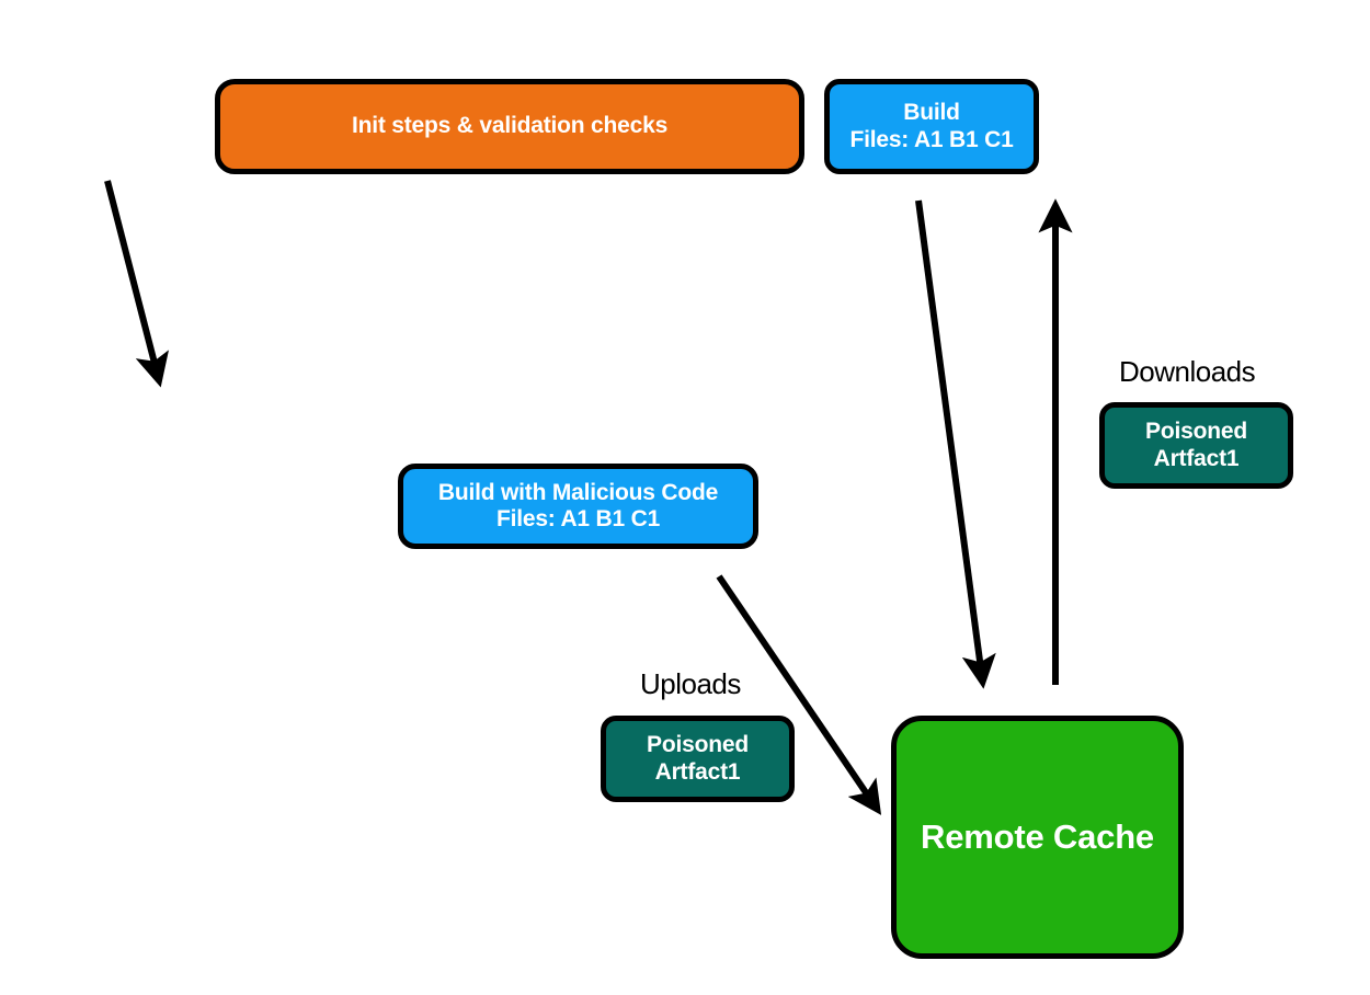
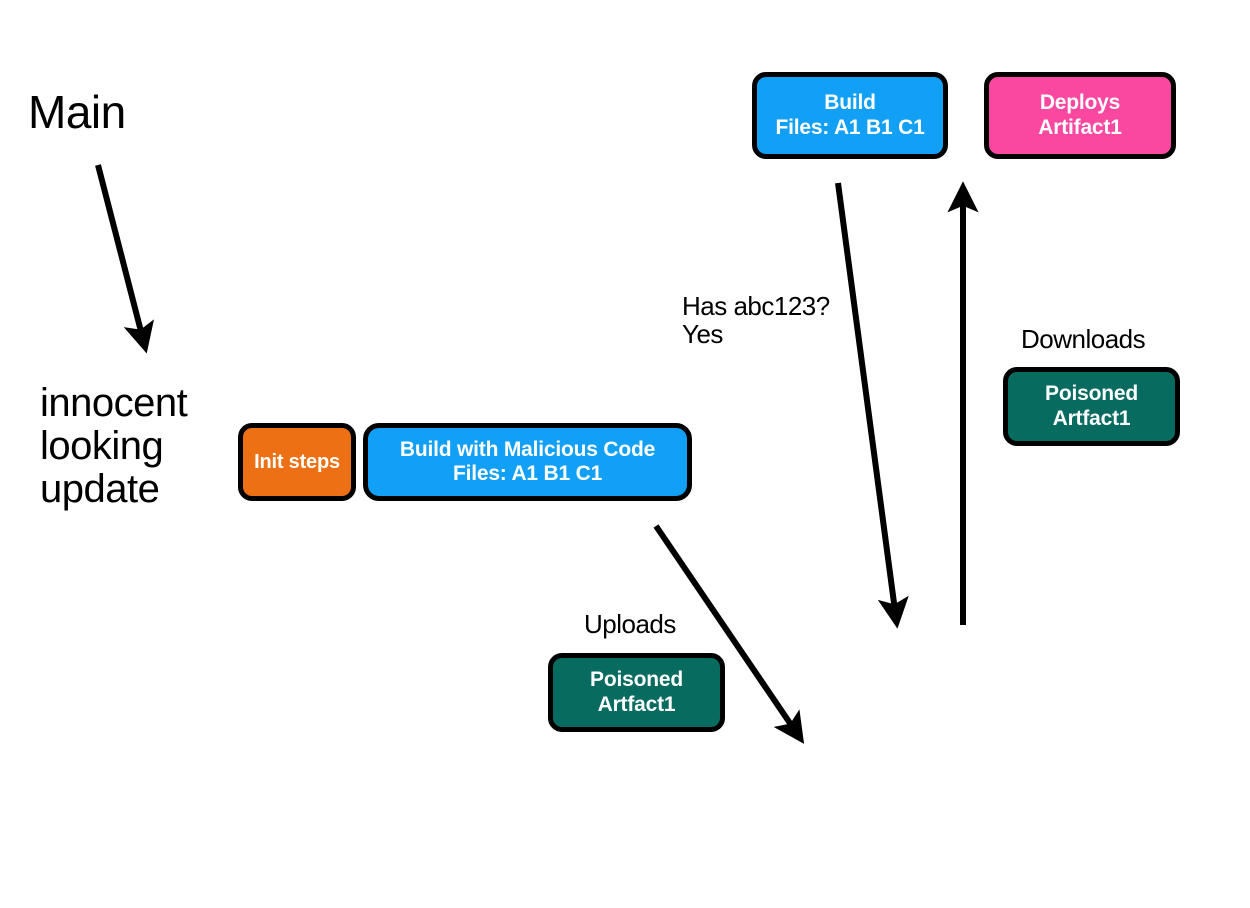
+ Main
+ innocent
+ looking
+ update
+ Has abc123?
+ Yes
  Uploads
  Downloads
- Init steps & validation checks
  Build
  Files: A1 B1 C1
+ Deploys
+ Artifact1
+ Init steps
  Build with Malicious Code
  Files: A1 B1 C1
  Poisoned
  Artfact1
  Poisoned
  Artfact1
- Remote Cache
